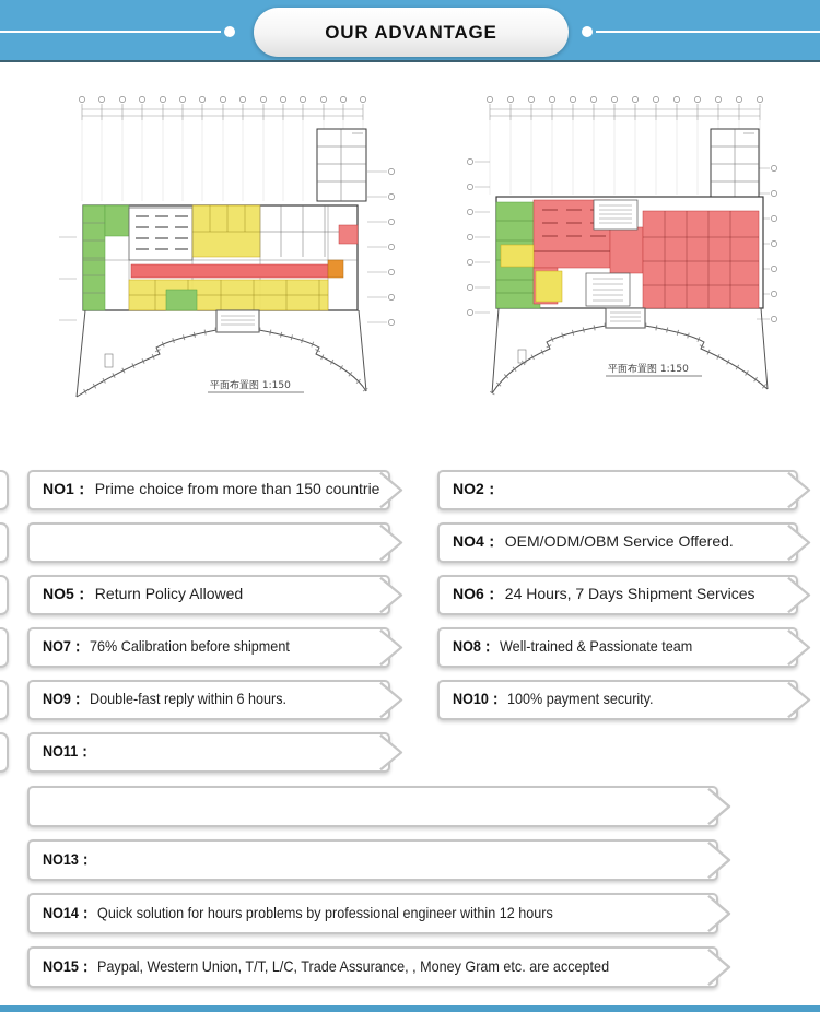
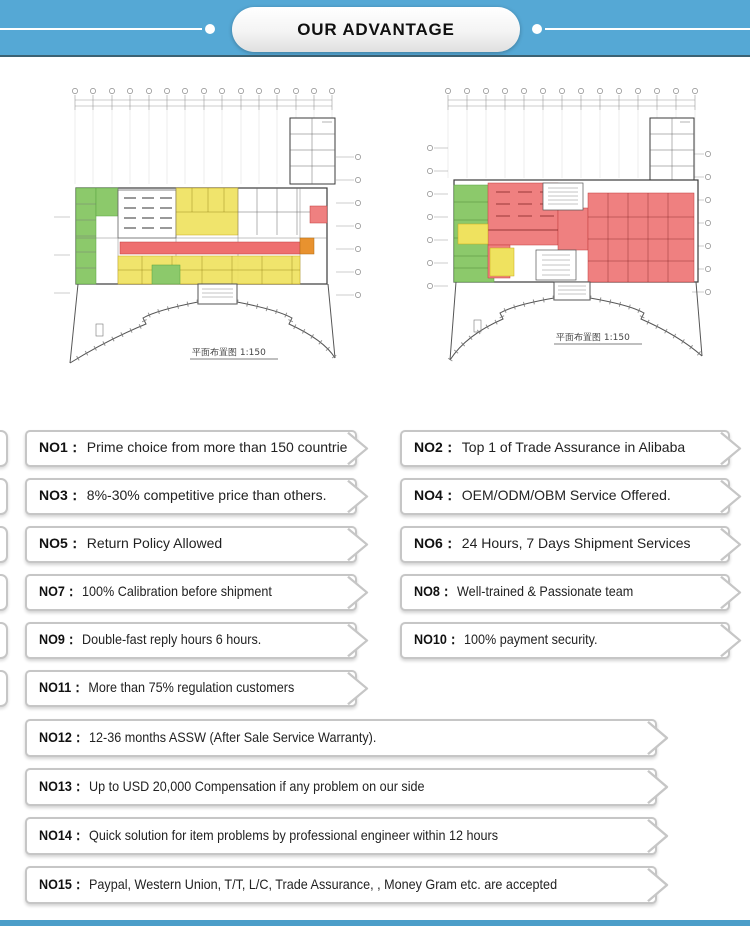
  OUR ADVANTAGE
  平面布置图 1:150
  平面布置图 1:150
  NO1：
  Prime choice from more than 150 countrie
  NO2：
+ Top 1 of Trade Assurance in Alibaba
+ NO3：
+ 8%-30% competitive price than others.
  NO4：
  OEM/ODM/OBM Service Offered.
  NO5：
  Return Policy Allowed
  NO6：
  24 Hours, 7 Days Shipment Services
  NO7：
- 76% Calibration before shipment
+ 100% Calibration before shipment
  NO8：
  Well-trained & Passionate team
  NO9：
- Double-fast reply within 6 hours.
+ Double-fast reply hours 6 hours.
  NO10：
  100% payment security.
  NO11：
+ More than 75% regulation customers
+ NO12：
+ 12-36 months ASSW (After Sale Service Warranty).
  NO13：
+ Up to USD 20,000 Compensation if any problem on our side
  NO14：
- Quick solution for hours problems by professional engineer within 12 hours
+ Quick solution for item problems by professional engineer within 12 hours
  NO15：
  Paypal, Western Union, T/T, L/C, Trade Assurance, , Money Gram etc. are accepted
